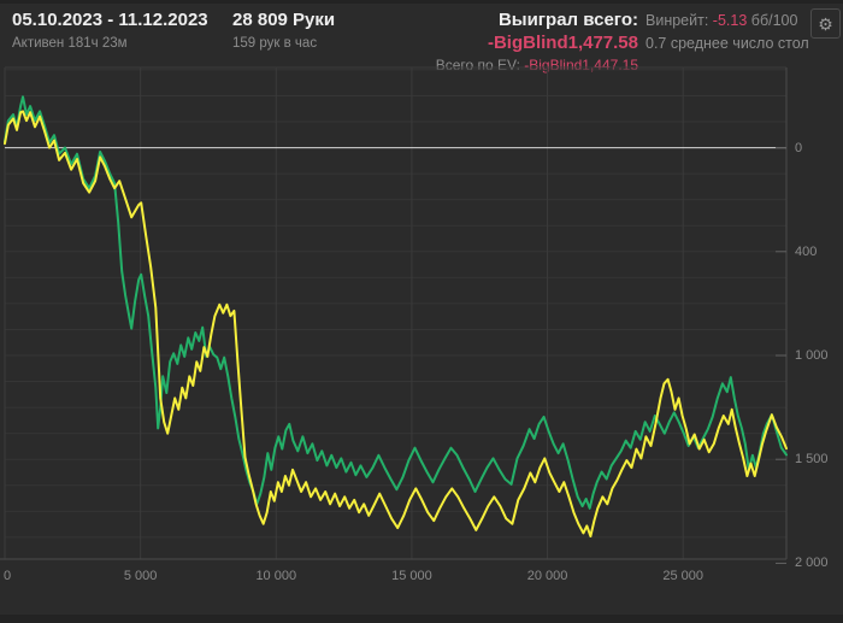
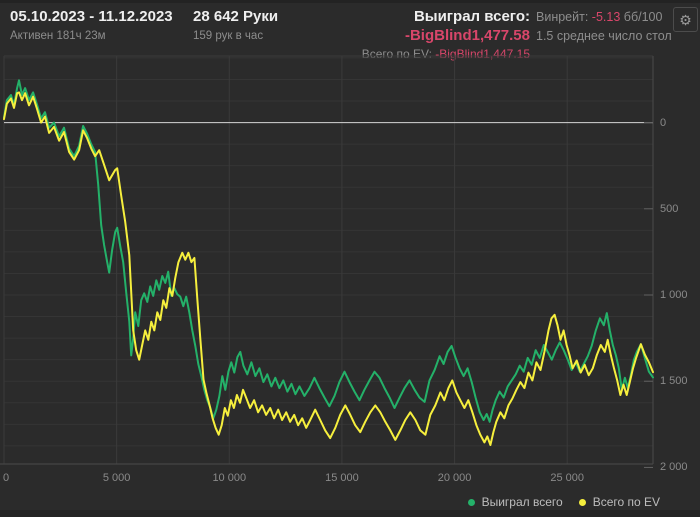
  05.10.2023 - 11.12.2023
  Активен 181ч 23м
- 28 809 Руки
+ 28 642 Руки
  159 рук в час
  Выиграл всего: -BigBlind1,477.58
  Всего по EV: -BigBlind1,447.15
  Винрейт: -5.13 бб/100
- 0.7 среднее число стол
+ 1.5 среднее число стол
  ⚙
  0
  5 000
  10 000
  15 000
  20 000
  25 000
  0
- 400
+ 500
  1 000
  1 500
  2 000
+ Выиграл всего
+ Всего по EV
